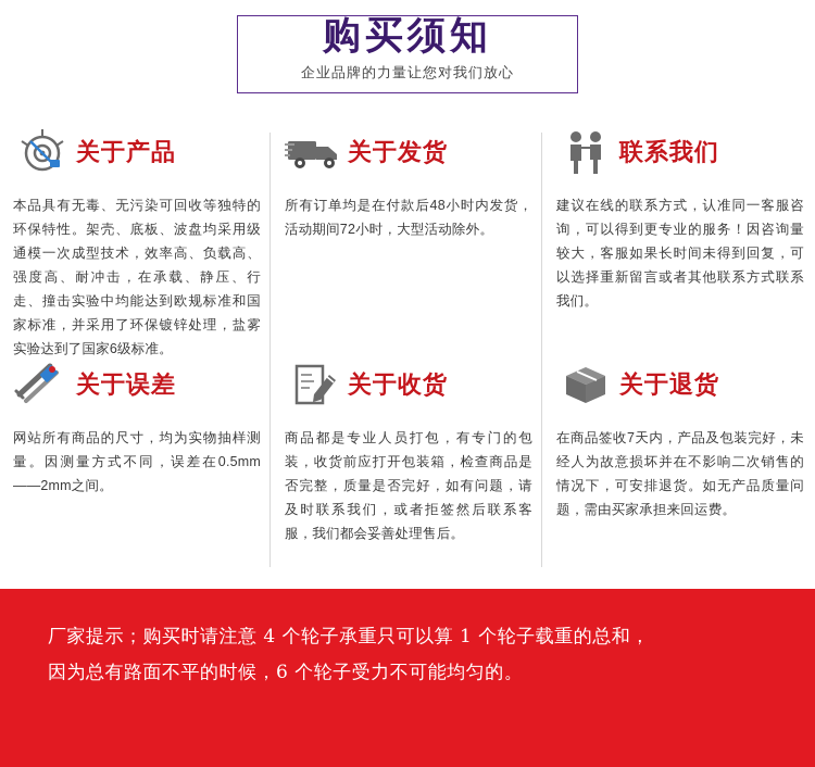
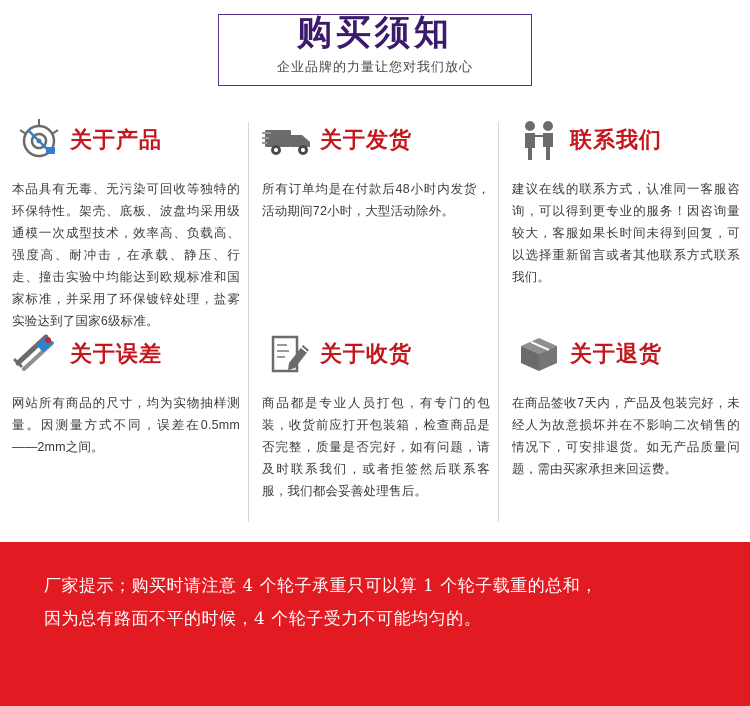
  购买须知
  企业品牌的力量让您对我们放心
  关于产品
  本品具有无毒、无污染可回收等独特的环保特性。架壳、底板、波盘均采用级通模一次成型技术，效率高、负载高、强度高、耐冲击，在承载、静压、行走、撞击实验中均能达到欧规标准和国家标准，并采用了环保镀锌处理，盐雾实验达到了国家6级标准。
  关于发货
  所有订单均是在付款后48小时内发货，活动期间72小时，大型活动除外。
  联系我们
  建议在线的联系方式，认准同一客服咨询，可以得到更专业的服务！因咨询量较大，客服如果长时间未得到回复，可以选择重新留言或者其他联系方式联系我们。
  关于误差
  网站所有商品的尺寸，均为实物抽样测量。因测量方式不同，误差在0.5mm——2mm之间。
  关于收货
  商品都是专业人员打包，有专门的包装，收货前应打开包装箱，检查商品是否完整，质量是否完好，如有问题，请及时联系我们，或者拒签然后联系客服，我们都会妥善处理售后。
  关于退货
  在商品签收7天内，产品及包装完好，未经人为故意损坏并在不影响二次销售的情况下，可安排退货。如无产品质量问题，需由买家承担来回运费。
  厂家提示；购买时请注意 4 个轮子承重只可以算 1 个轮子载重的总和，
- 因为总有路面不平的时候，6 个轮子受力不可能均匀的。
+ 因为总有路面不平的时候，4 个轮子受力不可能均匀的。
